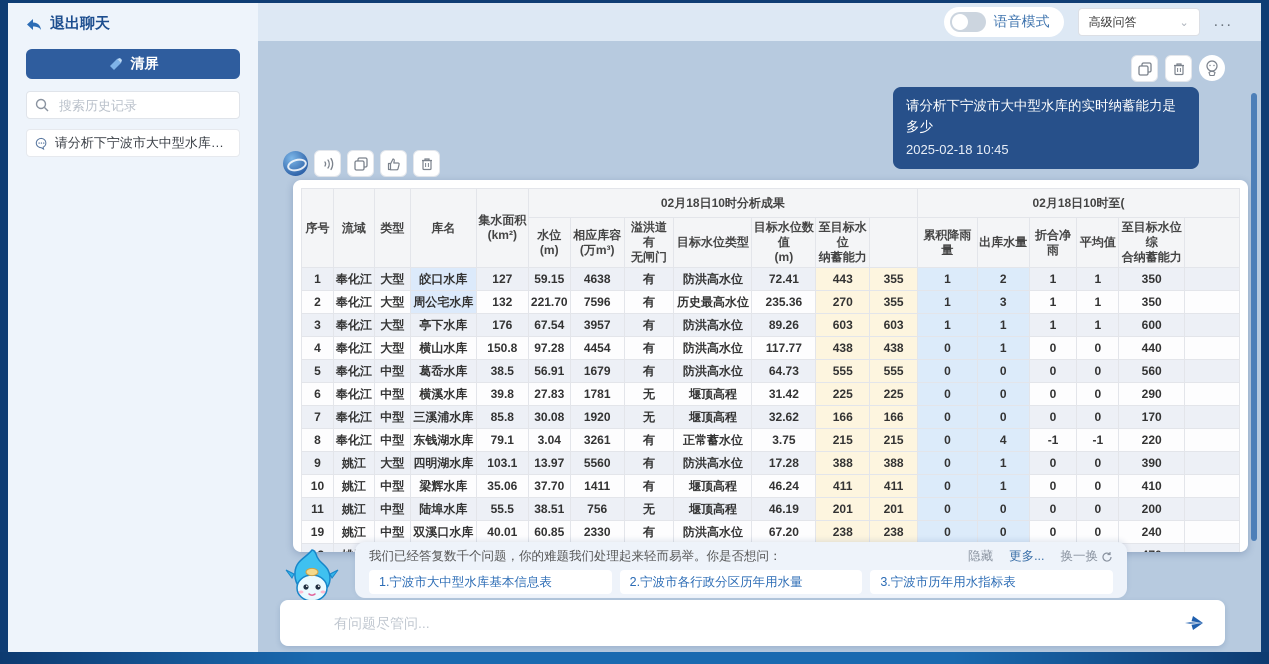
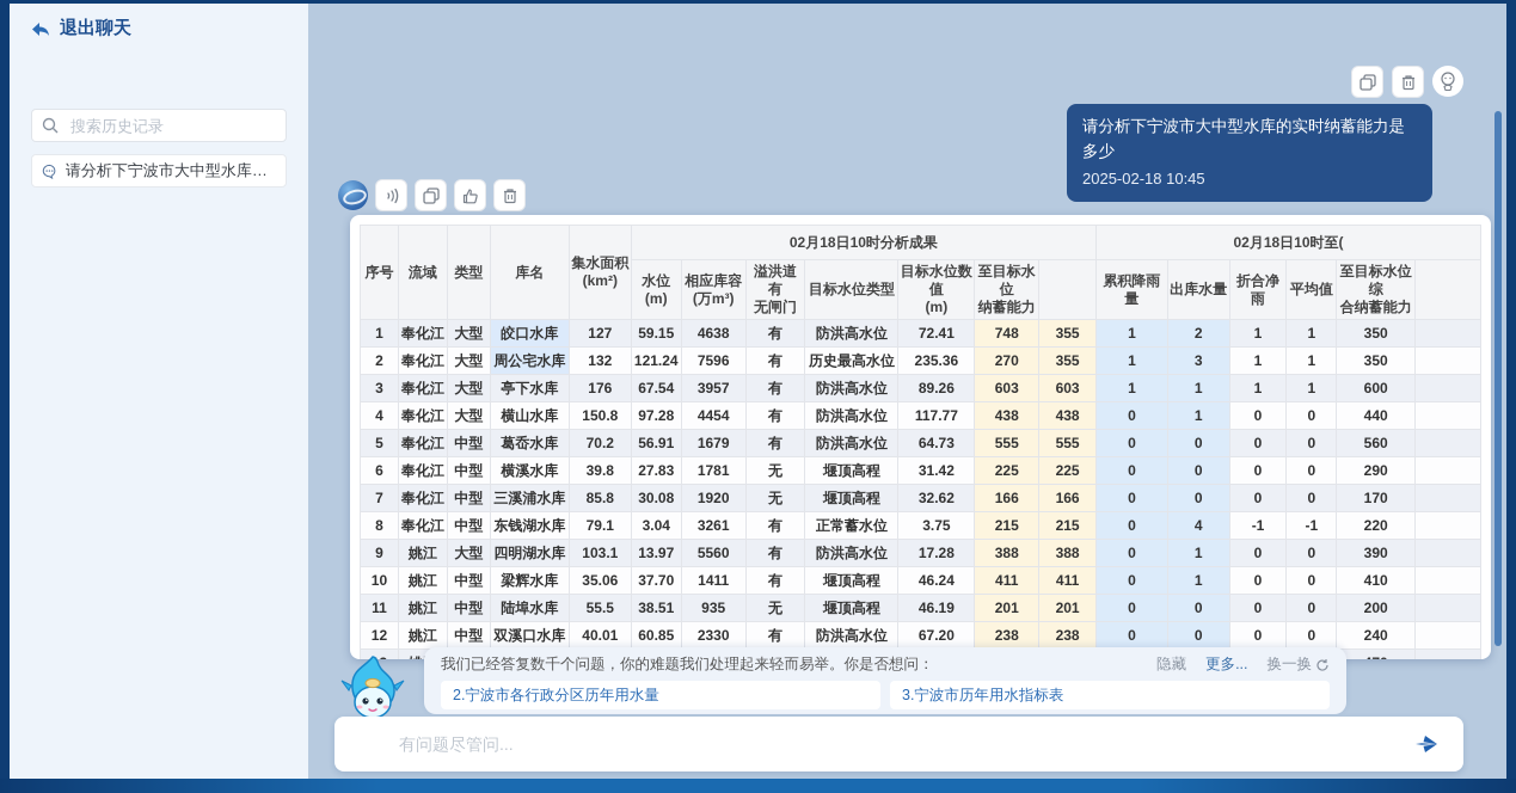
  退出聊天
- 清屏
  搜索历史记录
  请分析下宁波市大中型水库的实
- 语音模式
- 高级问答
- ⌄
- ...
  请分析下宁波市大中型水库的实时纳蓄能力是多少
  2025-02-18 10:45
  序号	流域	类型	库名	集水面积 (km²)	02月18日10时分析成果	02月18日10时至(
  水位 (m)	相应库容 (万m³)	溢洪道有 无闸门	目标水位类型	目标水位数值 (m)	至目标水位 纳蓄能力		累积降雨量	出库水量	折合净雨	平均值	至目标水位综 合纳蓄能力
- 1	奉化江	大型	皎口水库	127	59.15	4638	有	防洪高水位	72.41	443	355	1	2	1	1	350
+ 1	奉化江	大型	皎口水库	127	59.15	4638	有	防洪高水位	72.41	748	355	1	2	1	1	350
- 2	奉化江	大型	周公宅水库	132	221.70	7596	有	历史最高水位	235.36	270	355	1	3	1	1	350
+ 2	奉化江	大型	周公宅水库	132	121.24	7596	有	历史最高水位	235.36	270	355	1	3	1	1	350
  3	奉化江	大型	亭下水库	176	67.54	3957	有	防洪高水位	89.26	603	603	1	1	1	1	600
  4	奉化江	大型	横山水库	150.8	97.28	4454	有	防洪高水位	117.77	438	438	0	1	0	0	440
- 5	奉化江	中型	葛岙水库	38.5	56.91	1679	有	防洪高水位	64.73	555	555	0	0	0	0	560
+ 5	奉化江	中型	葛岙水库	70.2	56.91	1679	有	防洪高水位	64.73	555	555	0	0	0	0	560
  6	奉化江	中型	横溪水库	39.8	27.83	1781	无	堰顶高程	31.42	225	225	0	0	0	0	290
  7	奉化江	中型	三溪浦水库	85.8	30.08	1920	无	堰顶高程	32.62	166	166	0	0	0	0	170
  8	奉化江	中型	东钱湖水库	79.1	3.04	3261	有	正常蓄水位	3.75	215	215	0	4	-1	-1	220
  9	姚江	大型	四明湖水库	103.1	13.97	5560	有	防洪高水位	17.28	388	388	0	1	0	0	390
  10	姚江	中型	梁辉水库	35.06	37.70	1411	有	堰顶高程	46.24	411	411	0	1	0	0	410
- 11	姚江	中型	陆埠水库	55.5	38.51	756	无	堰顶高程	46.19	201	201	0	0	0	0	200
+ 11	姚江	中型	陆埠水库	55.5	38.51	935	无	堰顶高程	46.19	201	201	0	0	0	0	200
- 19	姚江	中型	双溪口水库	40.01	60.85	2330	有	防洪高水位	67.20	238	238	0	0	0	0	240
+ 12	姚江	中型	双溪口水库	40.01	60.85	2330	有	防洪高水位	67.20	238	238	0	0	0	0	240
  我们已经答复数千个问题，你的难题我们处理起来轻而易举。你是否想问：
  隐藏
  更多...
  换一换
- 1.宁波市大中型水库基本信息表
  2.宁波市各行政分区历年用水量
  3.宁波市历年用水指标表
  有问题尽管问...
